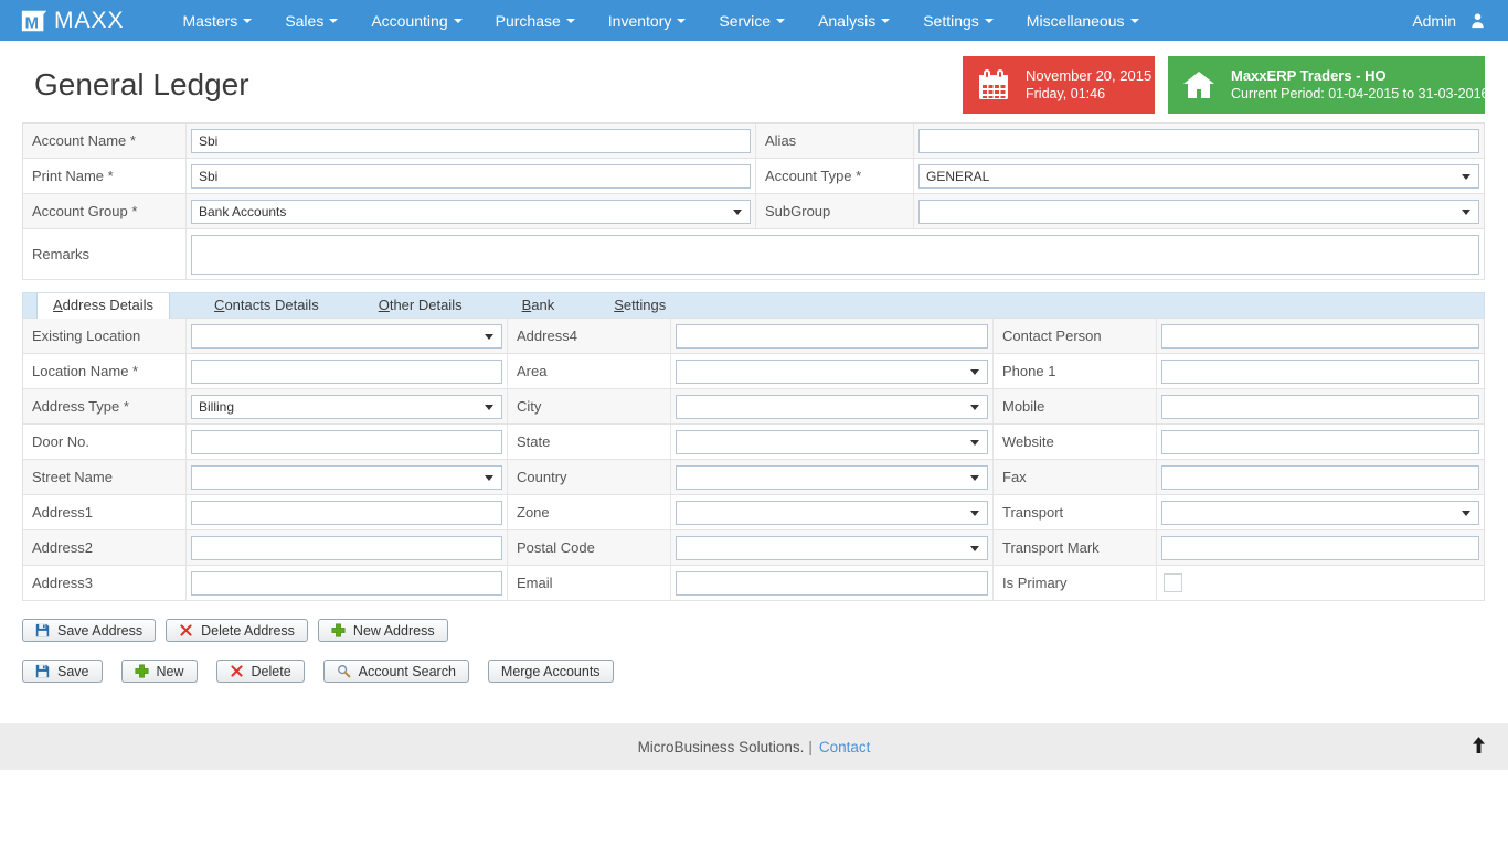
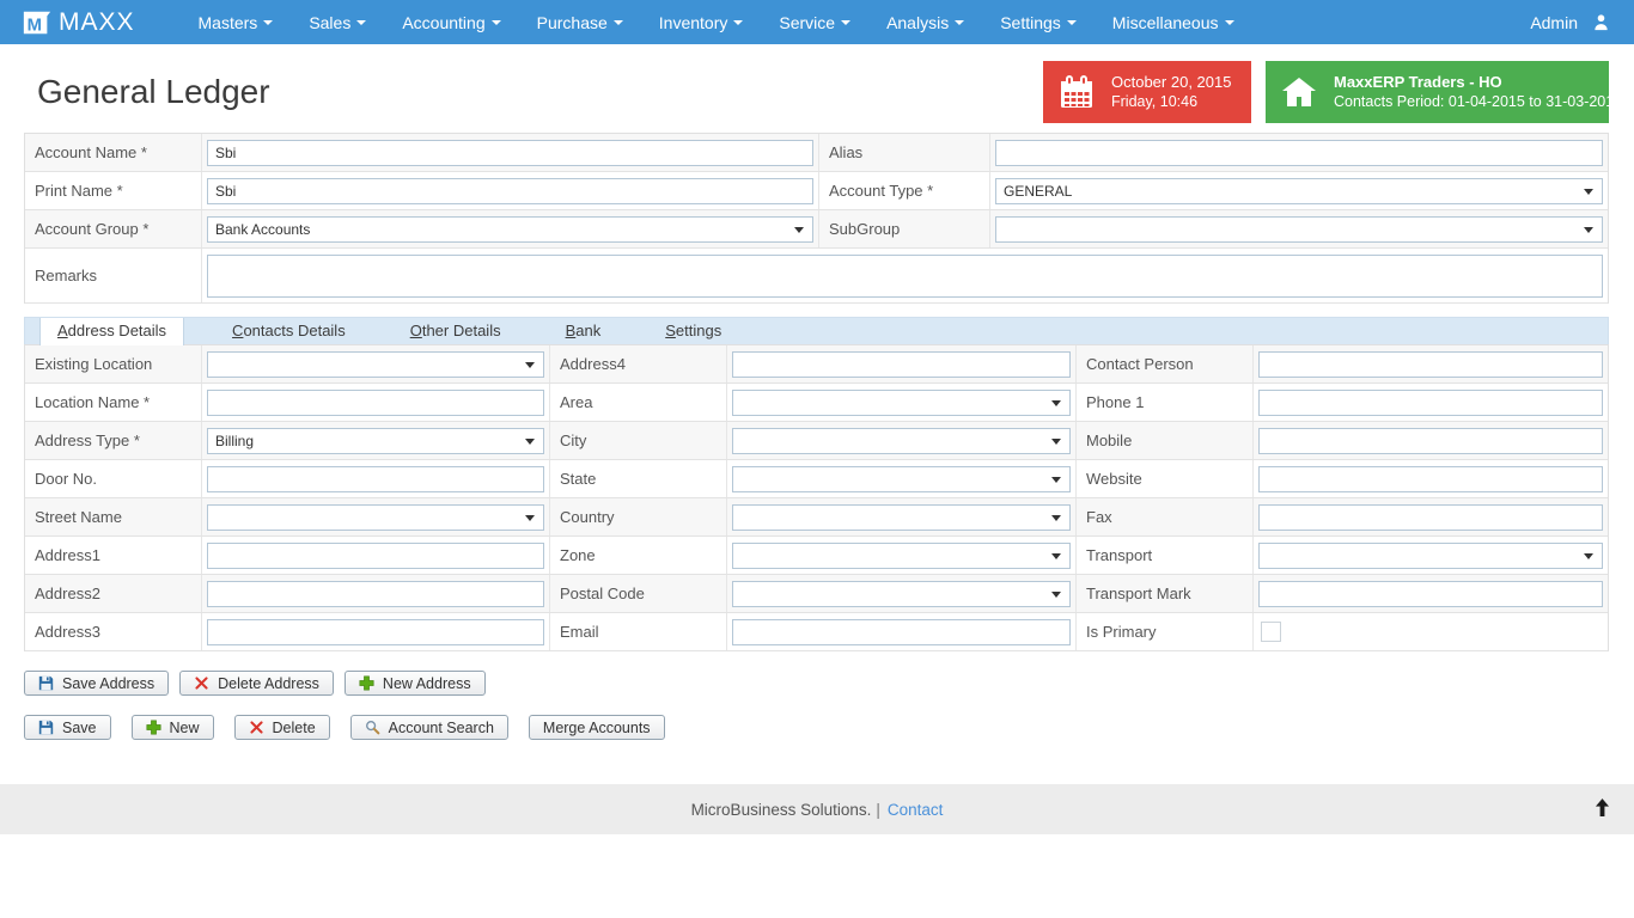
  M
  MAXX
  Masters
  Sales
  Accounting
  Purchase
  Inventory
  Service
  Analysis
  Settings
  Miscellaneous
  Admin
  General Ledger
- November 20, 2015
+ October 20, 2015
- Friday, 01:46
+ Friday, 10:46
  MaxxERP Traders - HO
- Current Period: 01-04-2015 to 31-03-2016
+ Contacts Period: 01-04-2015 to 31-03-2016
  Account Name *
  Sbi
  Alias
  Print Name *
  Sbi
  Account Type *
  GENERAL
  Account Group *
  Bank Accounts
  SubGroup
  Remarks
  Address Details
  Contacts Details
  Other Details
  Bank
  Settings
  Existing Location
  Address4
  Contact Person
  Location Name *
  Area
  Phone 1
  Address Type *
  Billing
  City
  Mobile
  Door No.
  State
  Website
  Street Name
  Country
  Fax
  Address1
  Zone
  Transport
  Address2
  Postal Code
  Transport Mark
  Address3
  Email
  Is Primary
  Save Address
  Delete Address
  New Address
  Save
  New
  Delete
  Account Search
  Merge Accounts
  MicroBusiness Solutions.
  |
  Contact
